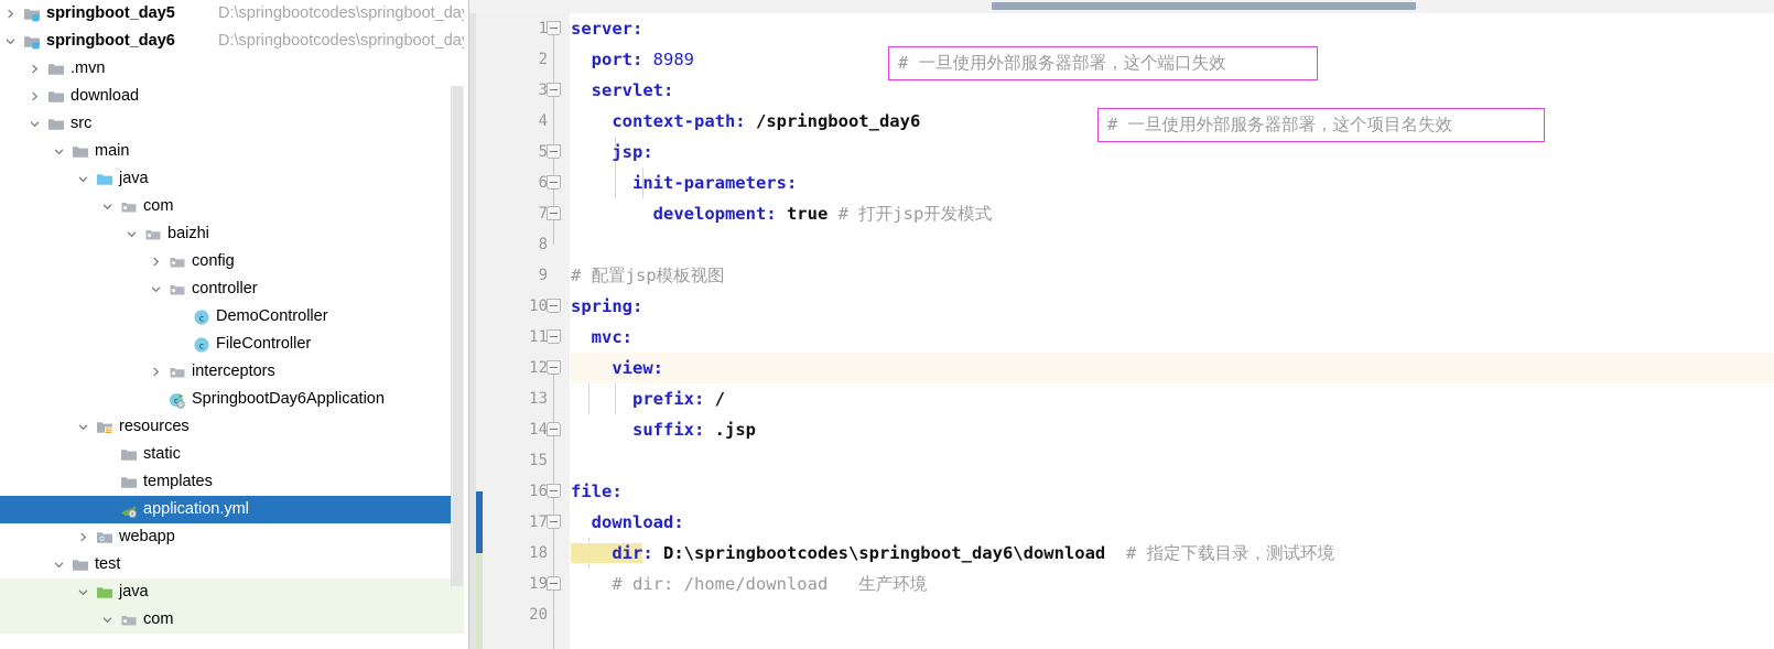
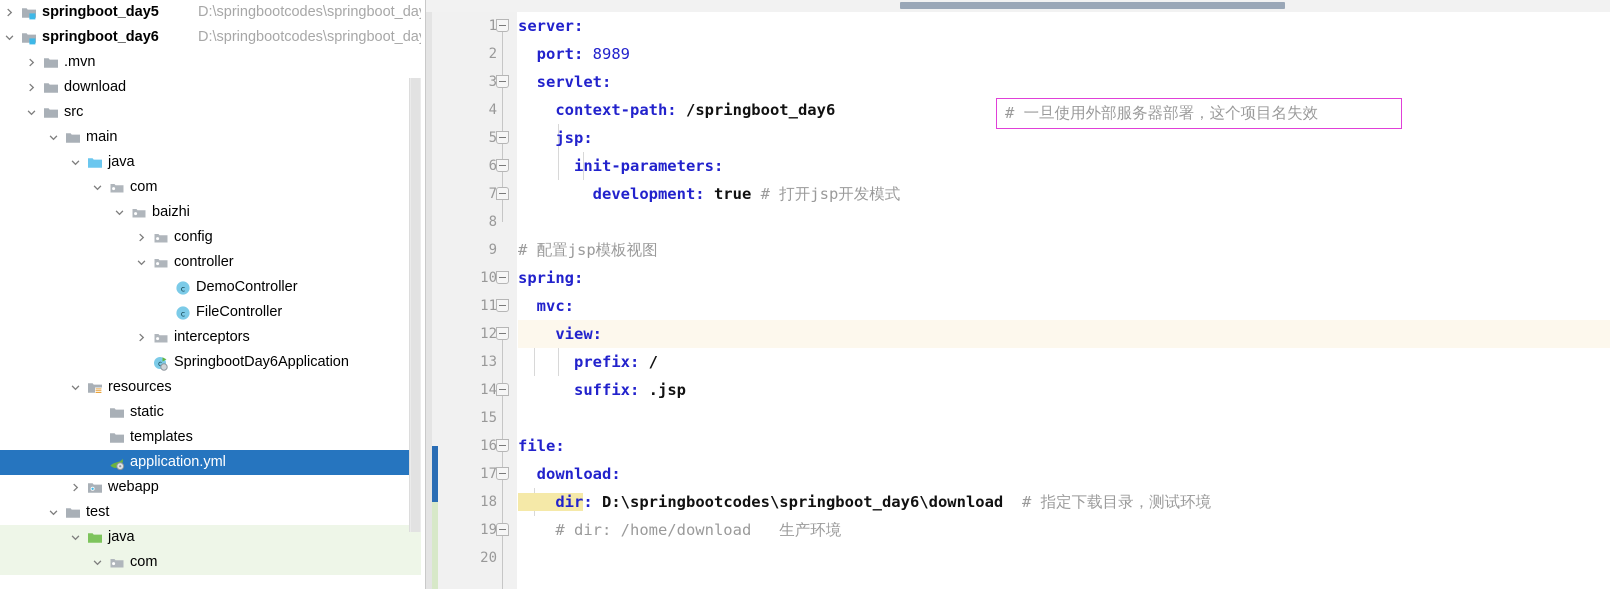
  springboot_day5
  D:\springbootcodes\springboot_da
  springboot_day6
  D:\springbootcodes\springboot_da
  .mvn
  download
  src
  main
  java
  com
  baizhi
  config
  controller
  c
  DemoController
  c
  FileController
  interceptors
  c
  SpringbootDay6Application
  resources
  static
  templates
  application.yml
  webapp
  test
  java
  com
  1
  2
  3
  4
  5
  6
  7
  8
  9
  10
  11
  12
  13
  14
  15
  16
  17
  18
  19
  20
  server:
  port: 8989
  servlet:
  context-path: /springboot_day6
  jsp:
  init-parameters:
  development: true # 打开jsp开发模式
  # 配置jsp模板视图
  spring:
  mvc:
  view:
  prefix: /
  suffix: .jsp
  file:
  download:
  dir: D:\springbootcodes\springboot_day6\download # 指定下载目录，测试环境
  # dir: /home/download 生产环境
- # 一旦使用外部服务器部署，这个端口失效
  # 一旦使用外部服务器部署，这个项目名失效
